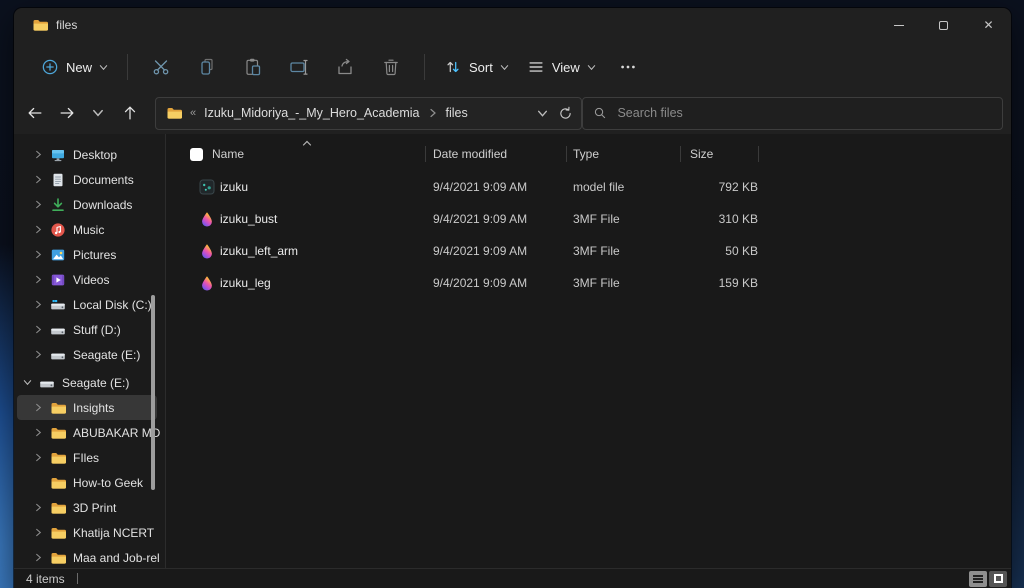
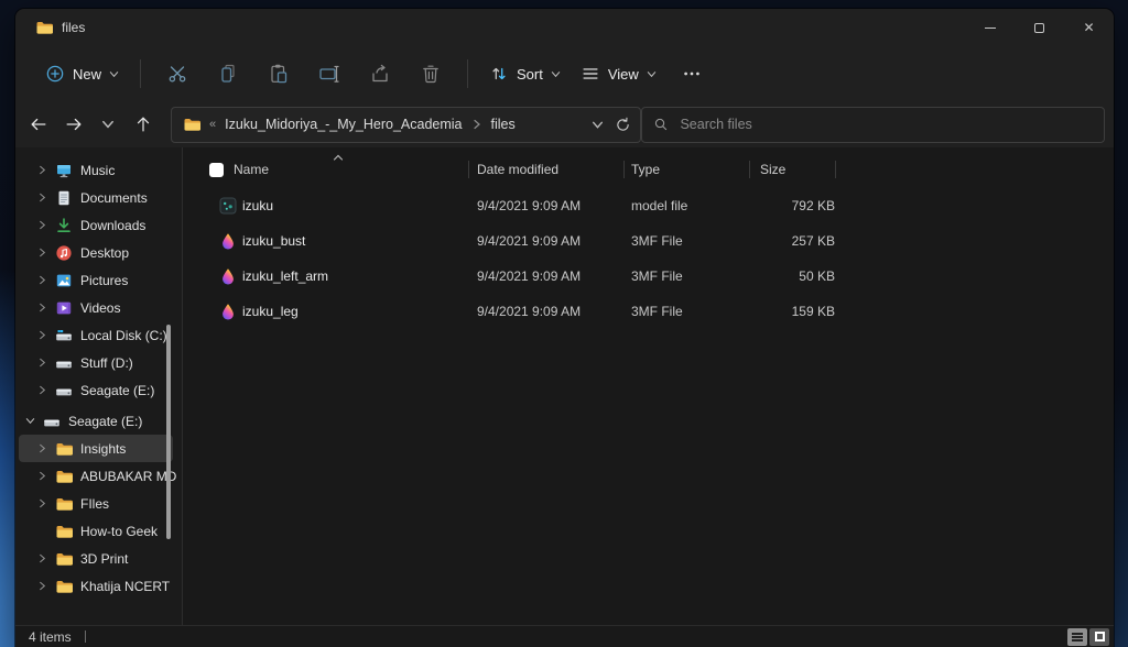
  files
  ✕
  New
  Sort
  View
  «
  Izuku_Midoriya_-_My_Hero_Academia
  files
  Search files
- Desktop
+ Music
  Documents
  Downloads
- Music
+ Desktop
  Pictures
  Videos
  Local Disk (C:)
  Stuff (D:)
  Seagate (E:)
  Seagate (E:)
  Insights
  ABUBAKAR MD
  FIles
  How-to Geek
  3D Print
  Khatija NCERT
- Maa and Job-rel
  Name
  Date modified
  Type
  Size
  izuku
  9/4/2021 9:09 AM
  model file
  792 KB
  izuku_bust
  9/4/2021 9:09 AM
  3MF File
- 310 KB
+ 257 KB
  izuku_left_arm
  9/4/2021 9:09 AM
  3MF File
  50 KB
  izuku_leg
  9/4/2021 9:09 AM
  3MF File
  159 KB
  4 items
